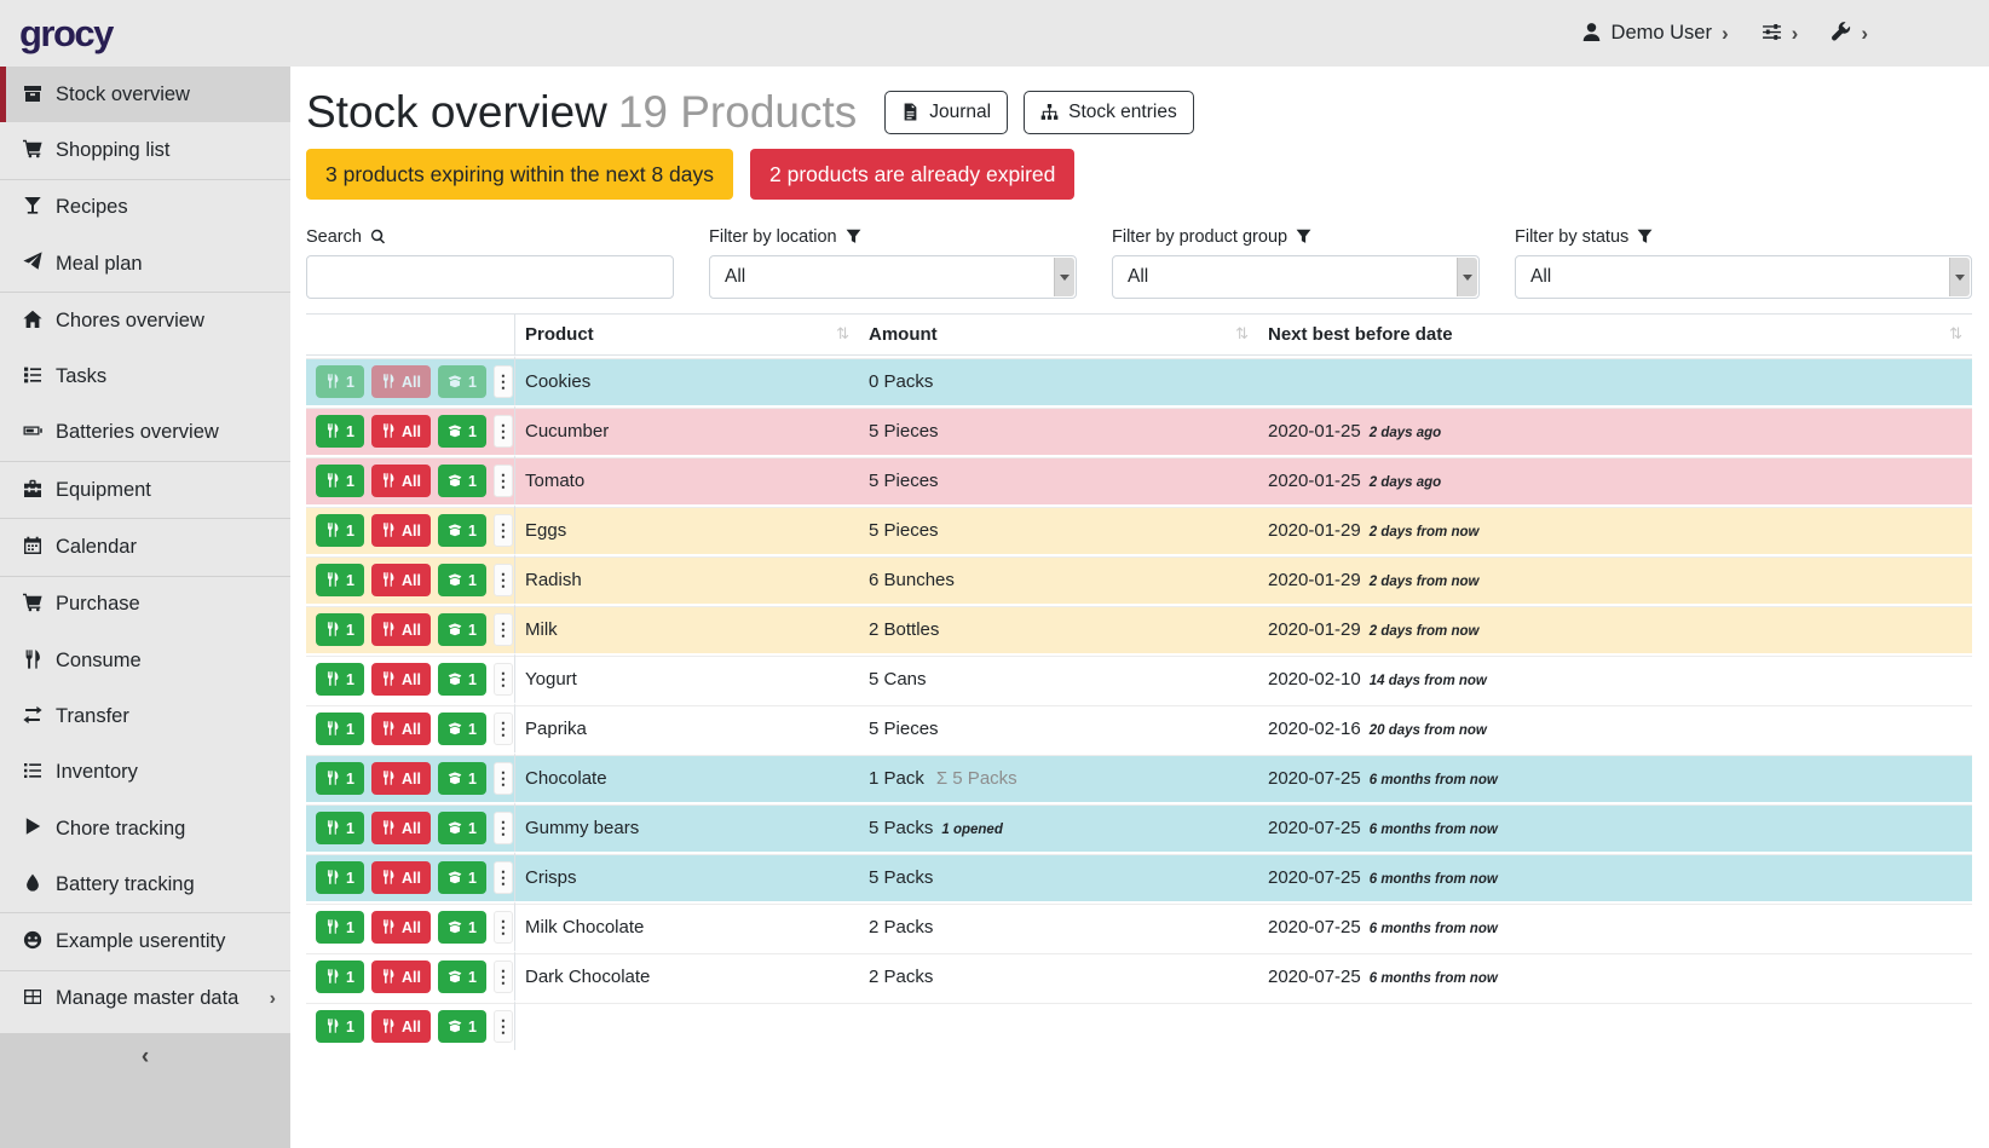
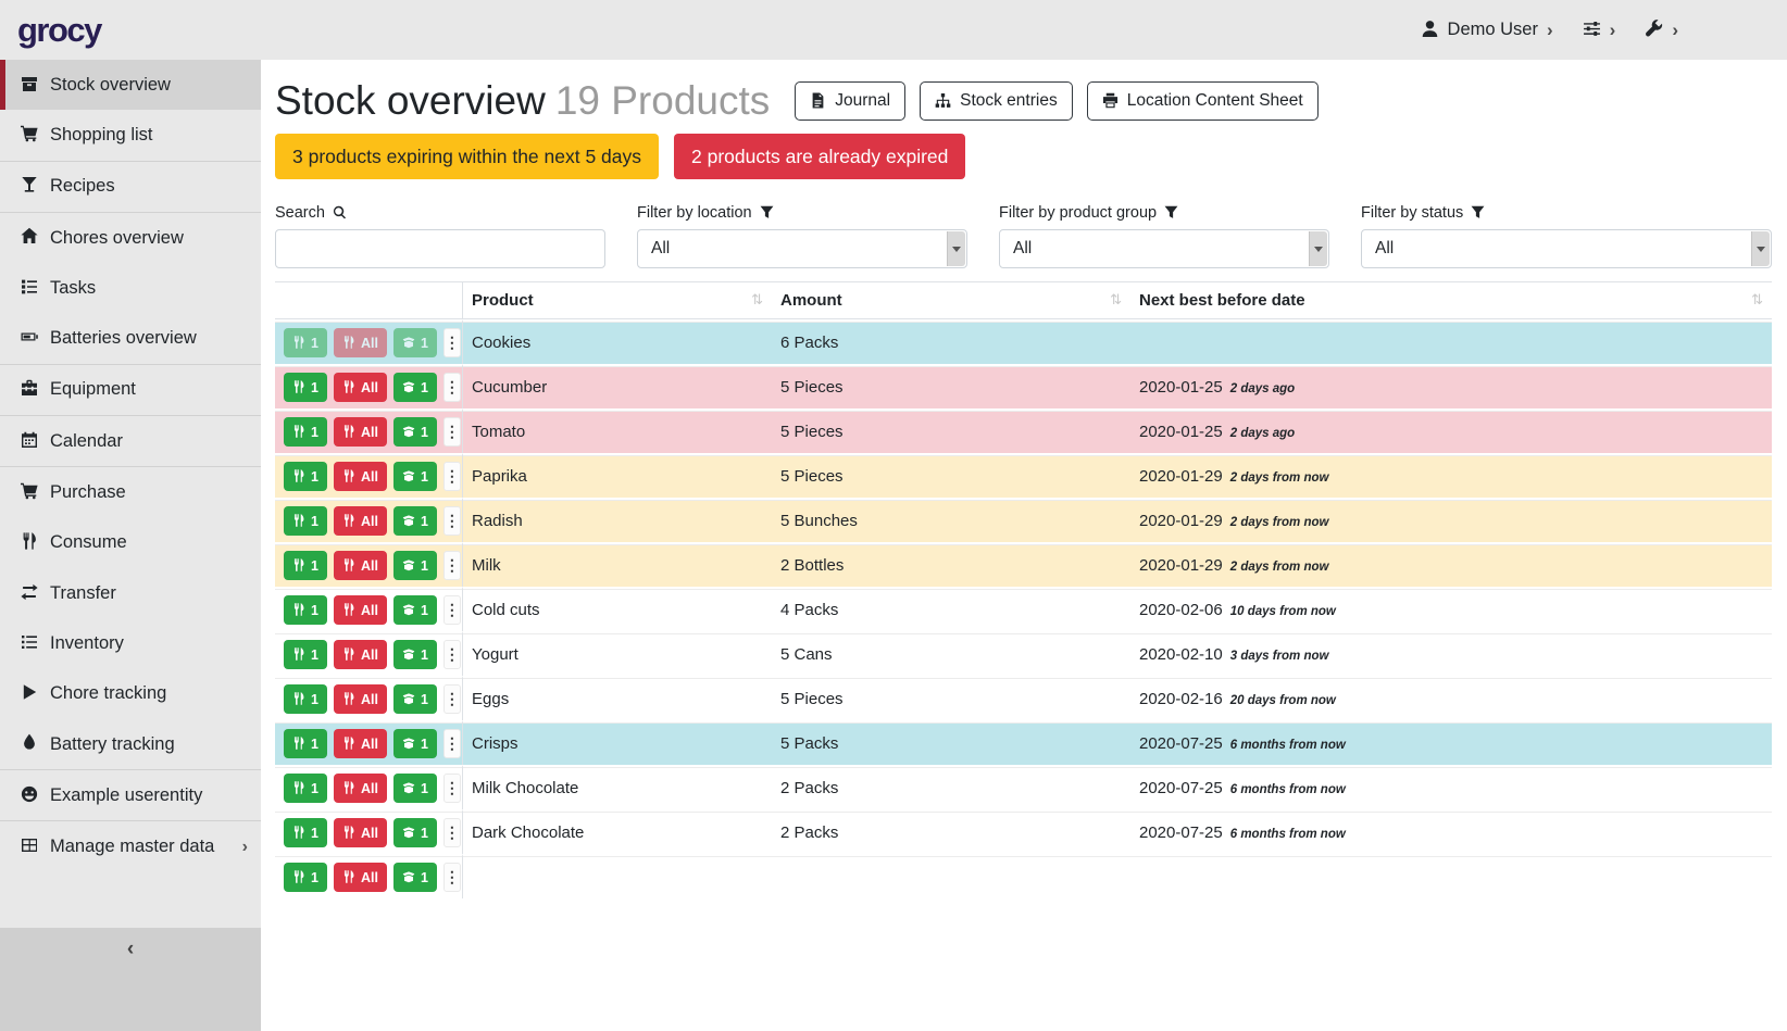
  grocy
  Demo User
  ›
  ›
  ›
  Stock overview
  Shopping list
  Recipes
- Meal plan
  Chores overview
  Tasks
  Batteries overview
  Equipment
  Calendar
  Purchase
  Consume
  Transfer
  Inventory
  Chore tracking
  Battery tracking
  Example userentity
  Manage master data
  ›
  ‹
  Stock overview
  19 Products
  Journal
  Stock entries
+ Location Content Sheet
- 3 products expiring within the next 8 days
+ 3 products expiring within the next 5 days
  2 products are already expired
  Search
  Filter by location
  All
  Filter by product group
  All
  Filter by status
  All
  	Product ⇅	Amount ⇅	Next best before date ⇅
- 1 All 1 ⋮	Cookies	0 Packs
+ 1 All 1 ⋮	Cookies	6 Packs
  1 All 1 ⋮	Cucumber	5 Pieces	2020-01-25 2 days ago
  1 All 1 ⋮	Tomato	5 Pieces	2020-01-25 2 days ago
- 1 All 1 ⋮	Eggs	5 Pieces	2020-01-29 2 days from now
+ 1 All 1 ⋮	Paprika	5 Pieces	2020-01-29 2 days from now
- 1 All 1 ⋮	Radish	6 Bunches	2020-01-29 2 days from now
+ 1 All 1 ⋮	Radish	5 Bunches	2020-01-29 2 days from now
  1 All 1 ⋮	Milk	2 Bottles	2020-01-29 2 days from now
+ 1 All 1 ⋮	Cold cuts	4 Packs	2020-02-06 10 days from now
- 1 All 1 ⋮	Yogurt	5 Cans	2020-02-10 14 days from now
+ 1 All 1 ⋮	Yogurt	5 Cans	2020-02-10 3 days from now
- 1 All 1 ⋮	Paprika	5 Pieces	2020-02-16 20 days from now
+ 1 All 1 ⋮	Eggs	5 Pieces	2020-02-16 20 days from now
- 1 All 1 ⋮	Chocolate	1 Pack Σ 5 Packs	2020-07-25 6 months from now
- 1 All 1 ⋮	Gummy bears	5 Packs 1 opened	2020-07-25 6 months from now
  1 All 1 ⋮	Crisps	5 Packs	2020-07-25 6 months from now
  1 All 1 ⋮	Milk Chocolate	2 Packs	2020-07-25 6 months from now
  1 All 1 ⋮	Dark Chocolate	2 Packs	2020-07-25 6 months from now
  1 All 1 ⋮
